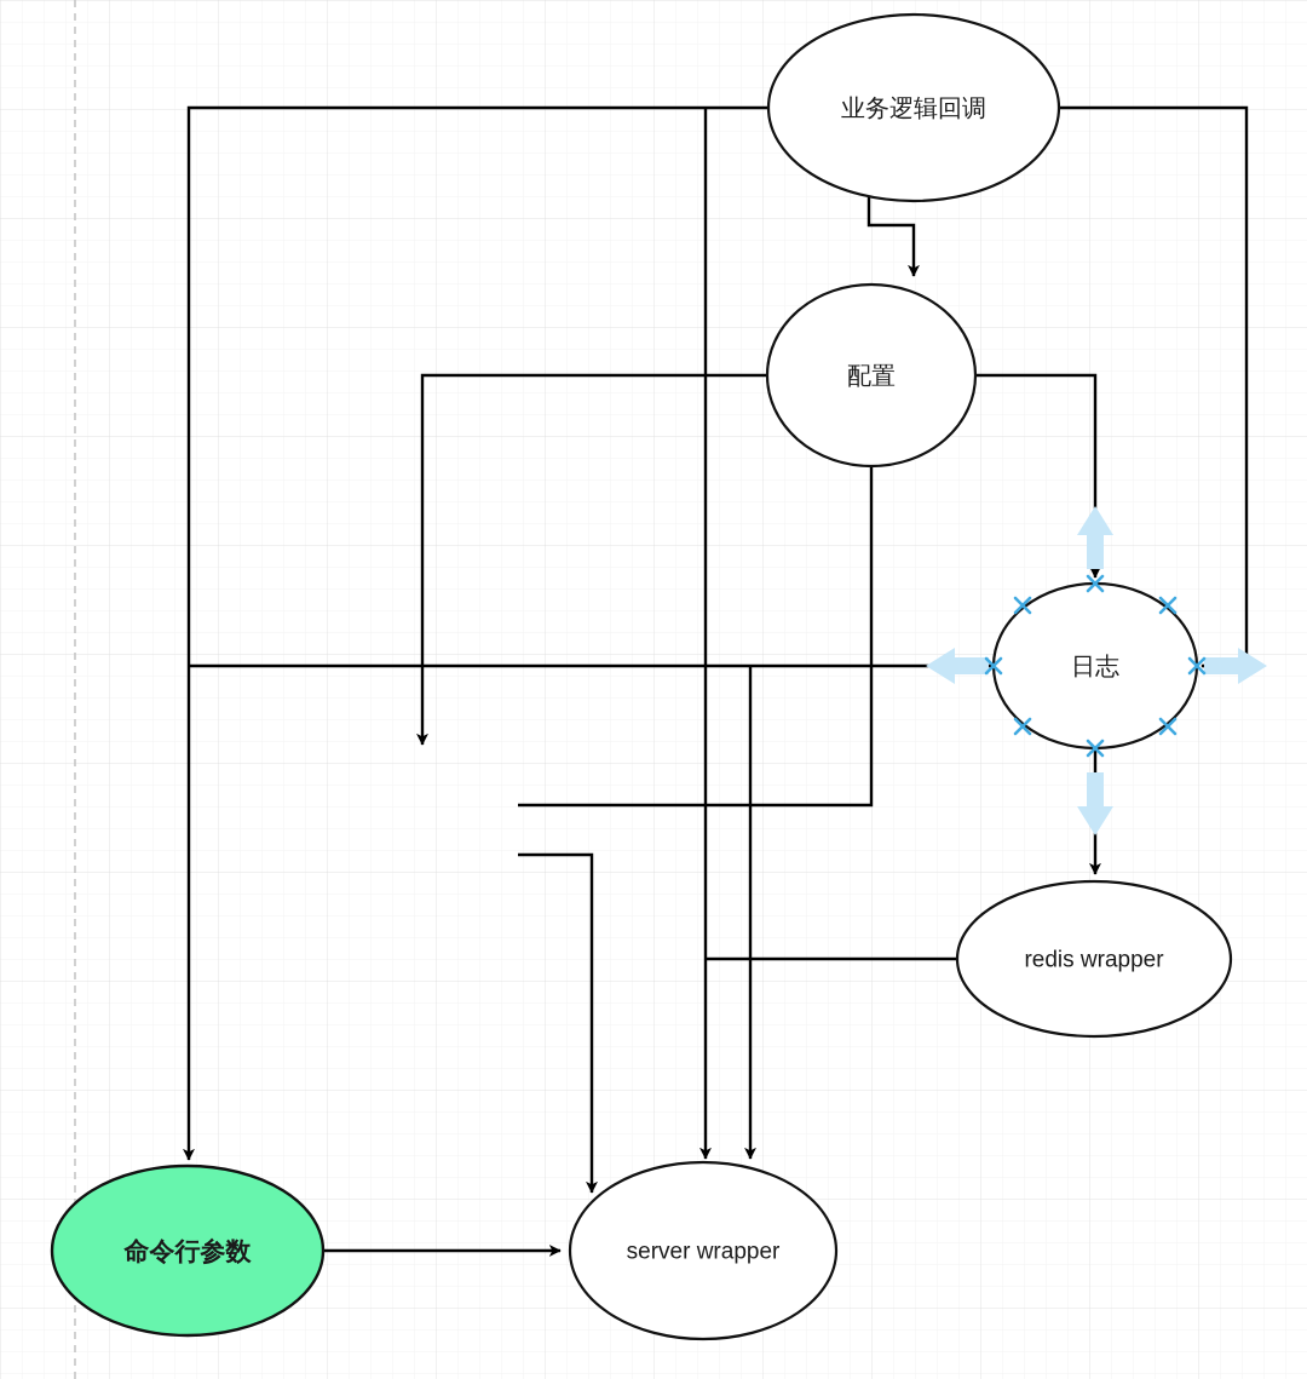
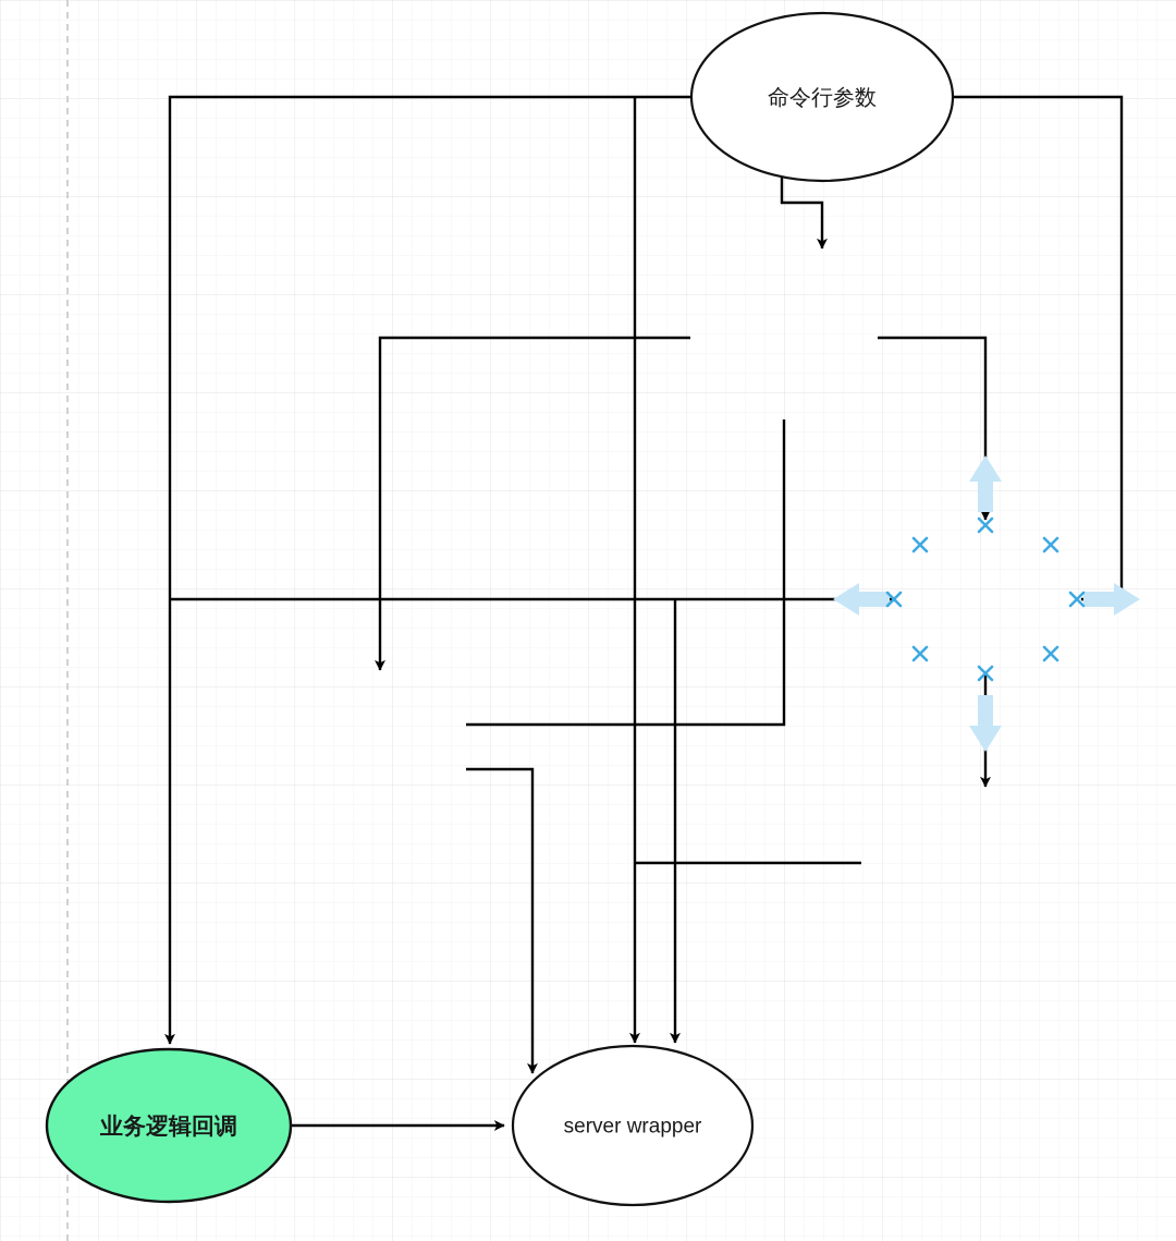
- 业务逻辑回调
+ 命令行参数
- 配置
- 日志
- redis wrapper
  server wrapper
- 命令行参数
+ 业务逻辑回调
